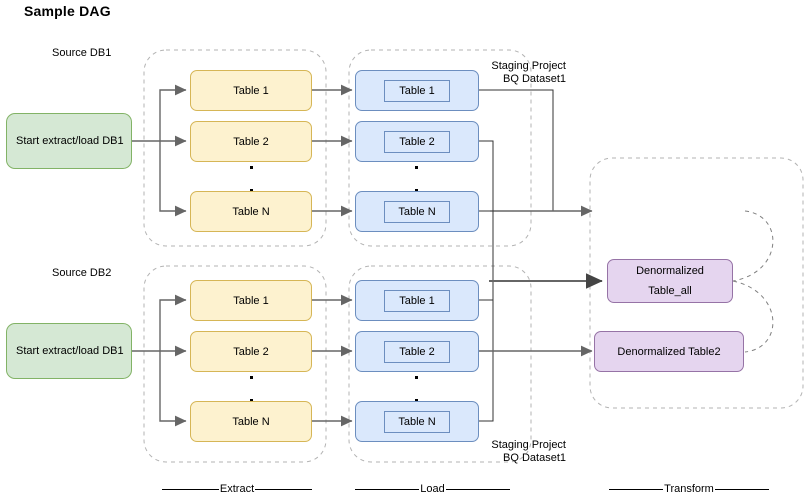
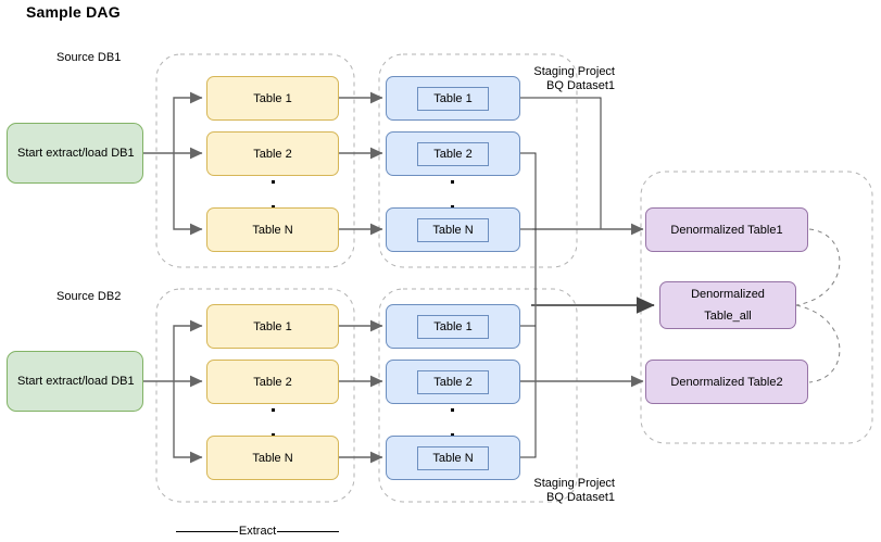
  Sample DAG
  Source DB1
  Source DB2
  Staging Project
  BQ Dataset1
  Staging Project
  BQ Dataset1
  Start extract/load DB1
  Start extract/load DB1
  Table 1
  Table 2
  Table N
  Table 1
  Table 2
  Table N
  Table 1
  Table 2
  Table N
  Table 1
  Table 2
  Table N
+ Denormalized Table1
  Denormalized
  Table_all
  Denormalized Table2
  Extract
- Load
- Transform
